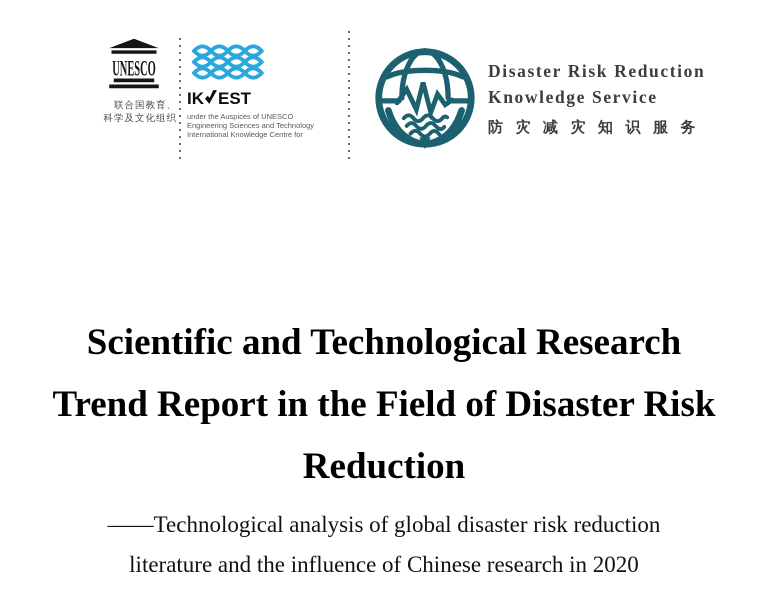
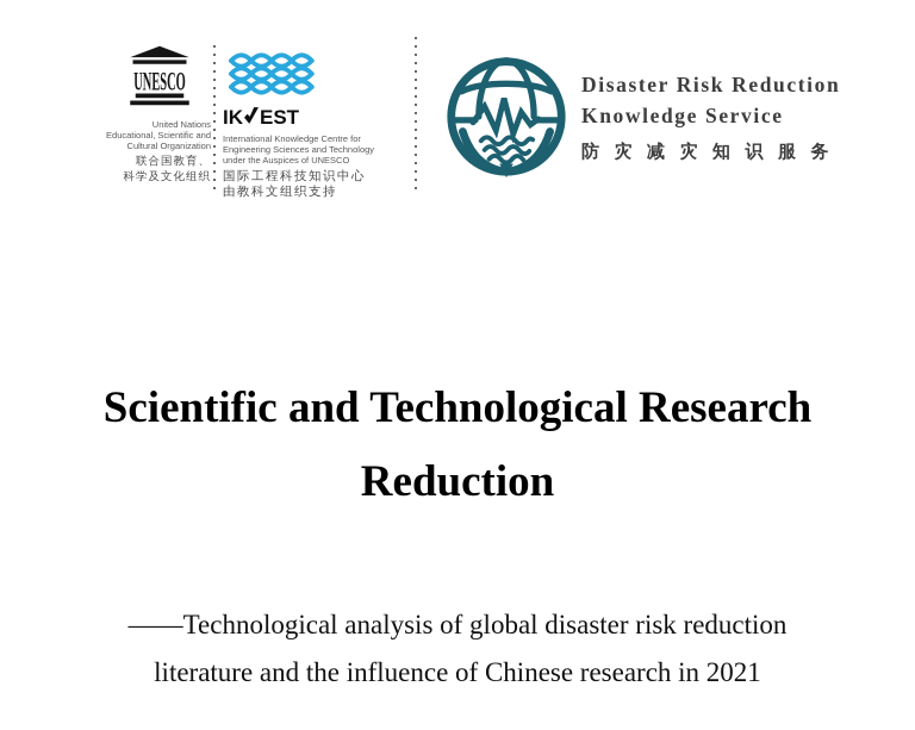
  UNESCO
+ United Nations
+ Educational, Scientific and
+ Cultural Organization
  联合国教育、
  科学及文化组织
  IK
  EST
- under the Auspices of UNESCO
+ International Knowledge Centre for
  Engineering Sciences and Technology
- International Knowledge Centre for
+ under the Auspices of UNESCO
+ 国际工程科技知识中心
+ 由教科文组织支持
  Disaster Risk Reduction
  Knowledge Service
  防灾减灾知识服务
  Scientific and Technological Research
- Trend Report in the Field of Disaster Risk
  Reduction
  ——Technological analysis of global disaster risk reduction
- literature and the influence of Chinese research in 2020
+ literature and the influence of Chinese research in 2021
